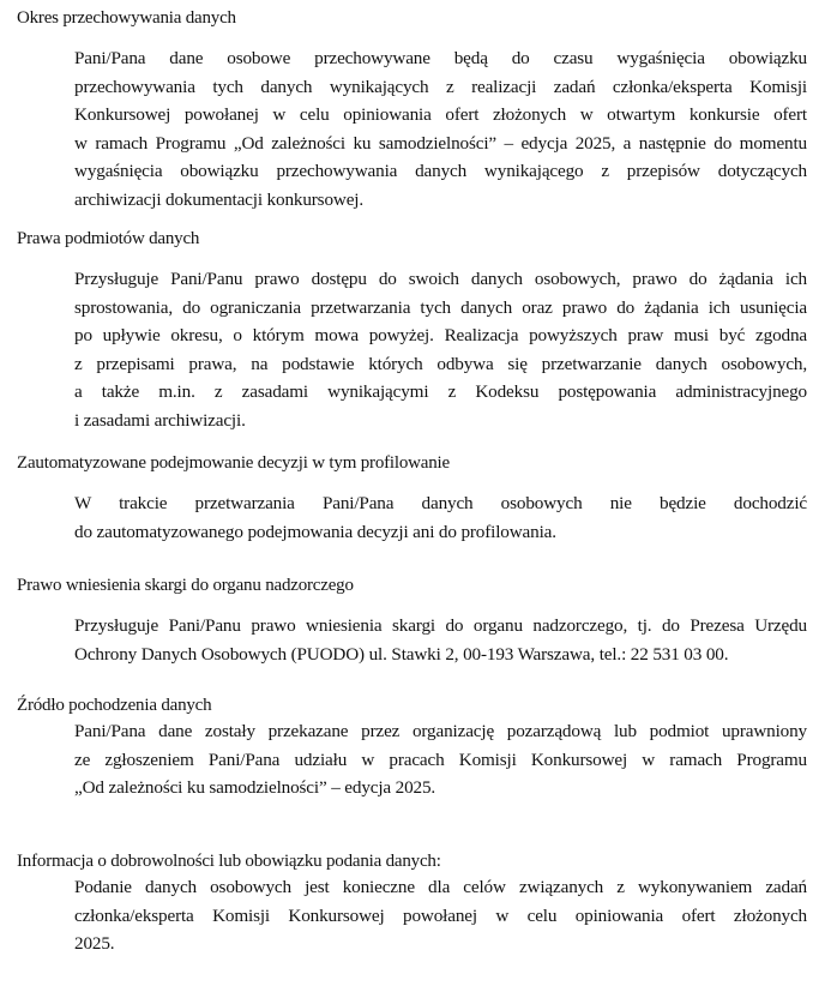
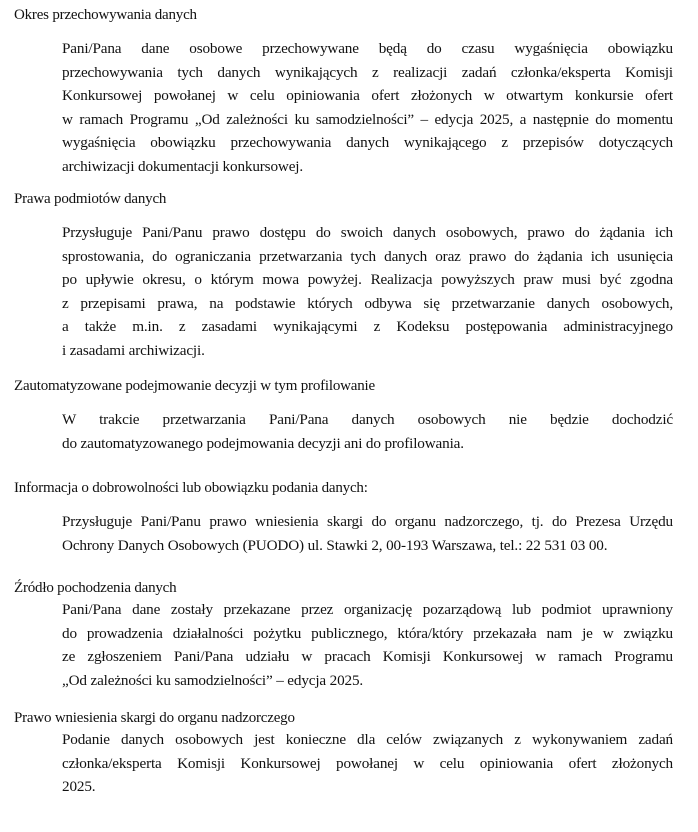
  Okres przechowywania danych
  Pani/Pana dane osobowe przechowywane będą do czasu wygaśnięcia obowiązku
  przechowywania tych danych wynikających z realizacji zadań członka/eksperta Komisji
  Konkursowej powołanej w celu opiniowania ofert złożonych w otwartym konkursie ofert
  w ramach Programu „Od zależności ku samodzielności” – edycja 2025, a następnie do momentu
  wygaśnięcia obowiązku przechowywania danych wynikającego z przepisów dotyczących
  archiwizacji dokumentacji konkursowej.
  Prawa podmiotów danych
  Przysługuje Pani/Panu prawo dostępu do swoich danych osobowych, prawo do żądania ich
  sprostowania, do ograniczania przetwarzania tych danych oraz prawo do żądania ich usunięcia
  po upływie okresu, o którym mowa powyżej. Realizacja powyższych praw musi być zgodna
  z przepisami prawa, na podstawie których odbywa się przetwarzanie danych osobowych,
  a także m.in. z zasadami wynikającymi z Kodeksu postępowania administracyjnego
  i zasadami archiwizacji.
  Zautomatyzowane podejmowanie decyzji w tym profilowanie
  W trakcie przetwarzania Pani/Pana danych osobowych nie będzie dochodzić
  do zautomatyzowanego podejmowania decyzji ani do profilowania.
- Prawo wniesienia skargi do organu nadzorczego
+ Informacja o dobrowolności lub obowiązku podania danych:
  Przysługuje Pani/Panu prawo wniesienia skargi do organu nadzorczego, tj. do Prezesa Urzędu
  Ochrony Danych Osobowych (PUODO) ul. Stawki 2, 00-193 Warszawa, tel.: 22 531 03 00.
  Źródło pochodzenia danych
  Pani/Pana dane zostały przekazane przez organizację pozarządową lub podmiot uprawniony
+ do prowadzenia działalności pożytku publicznego, która/który przekazała nam je w związku
  ze zgłoszeniem Pani/Pana udziału w pracach Komisji Konkursowej w ramach Programu
  „Od zależności ku samodzielności” – edycja 2025.
- Informacja o dobrowolności lub obowiązku podania danych:
+ Prawo wniesienia skargi do organu nadzorczego
  Podanie danych osobowych jest konieczne dla celów związanych z wykonywaniem zadań
  członka/eksperta Komisji Konkursowej powołanej w celu opiniowania ofert złożonych
  2025.
